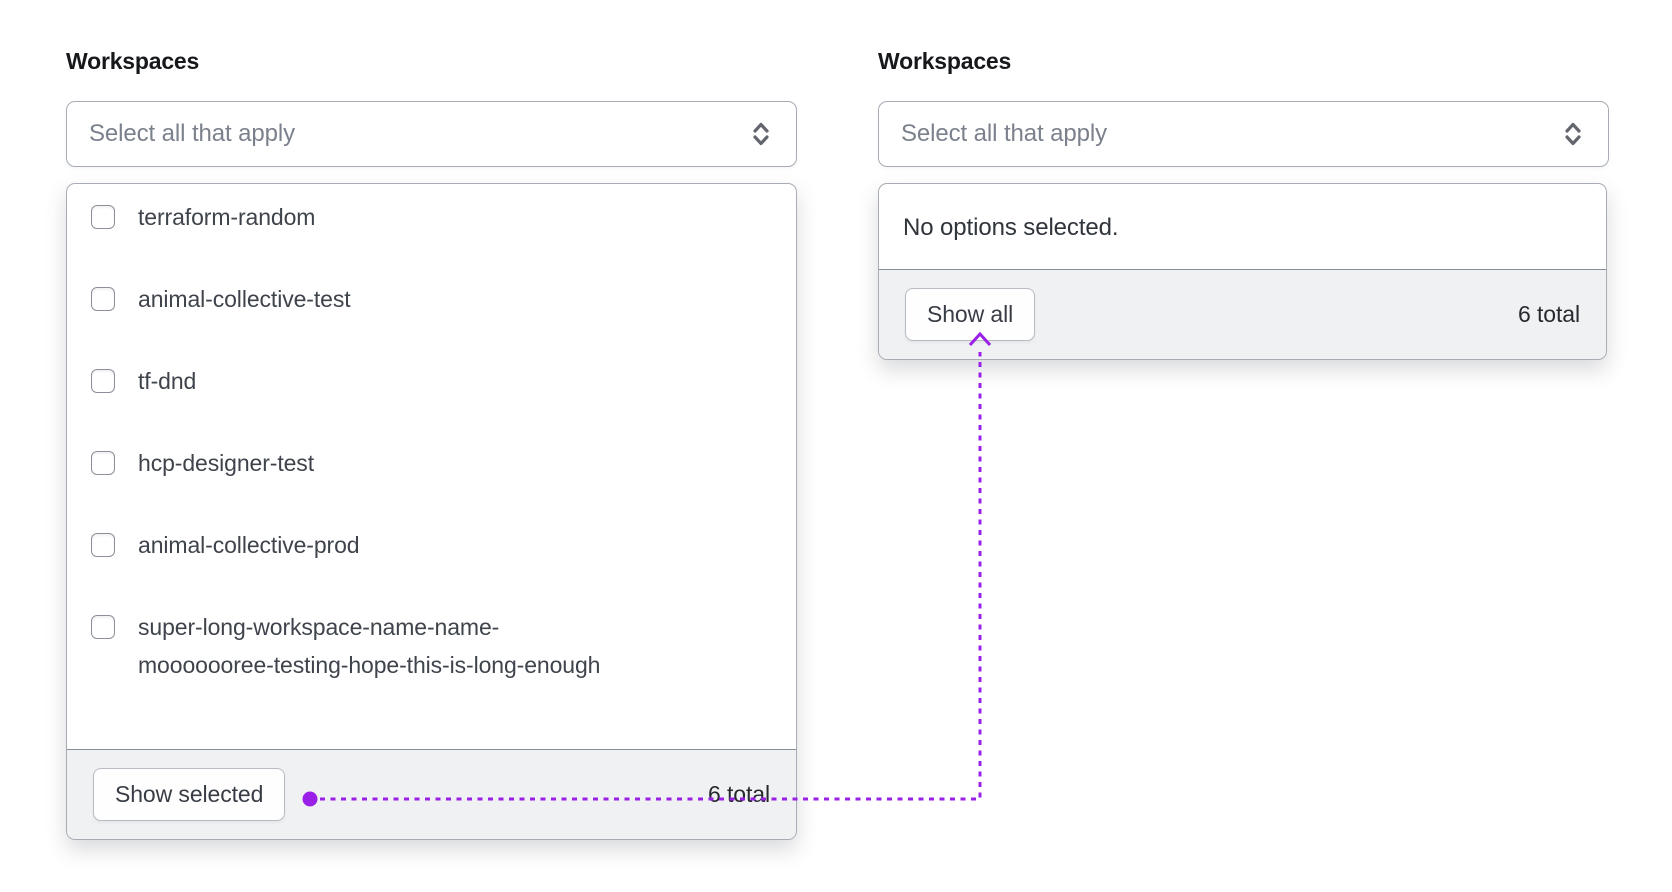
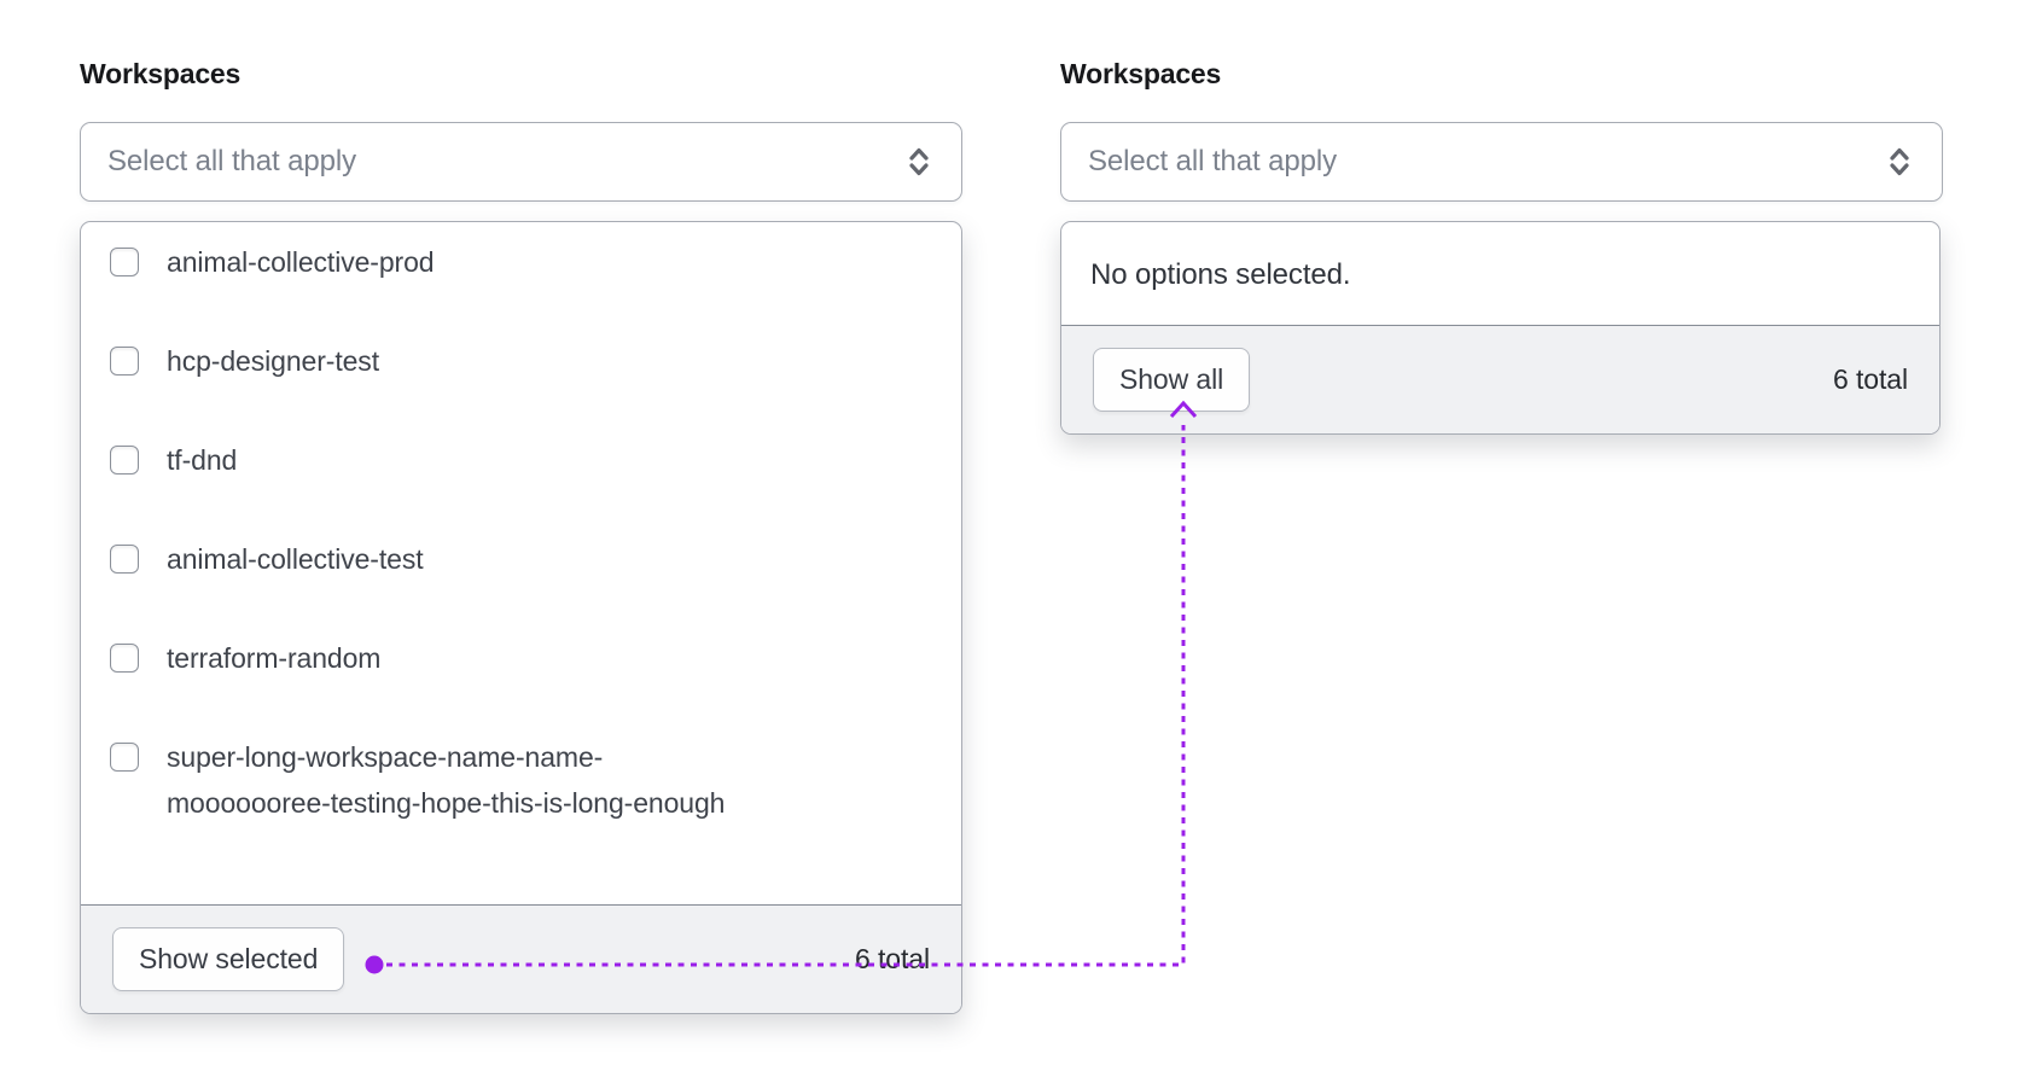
  Workspaces
  Select all that apply
- terraform-random
+ animal-collective-prod
- animal-collective-test
+ hcp-designer-test
  tf-dnd
- hcp-designer-test
+ animal-collective-test
- animal-collective-prod
+ terraform-random
  super-long-workspace-name-name-
  mooooooree-testing-hope-this-is-long-enough
  Show selected
  6 total
  Workspaces
  Select all that apply
  No options selected.
  Show all
  6 total
